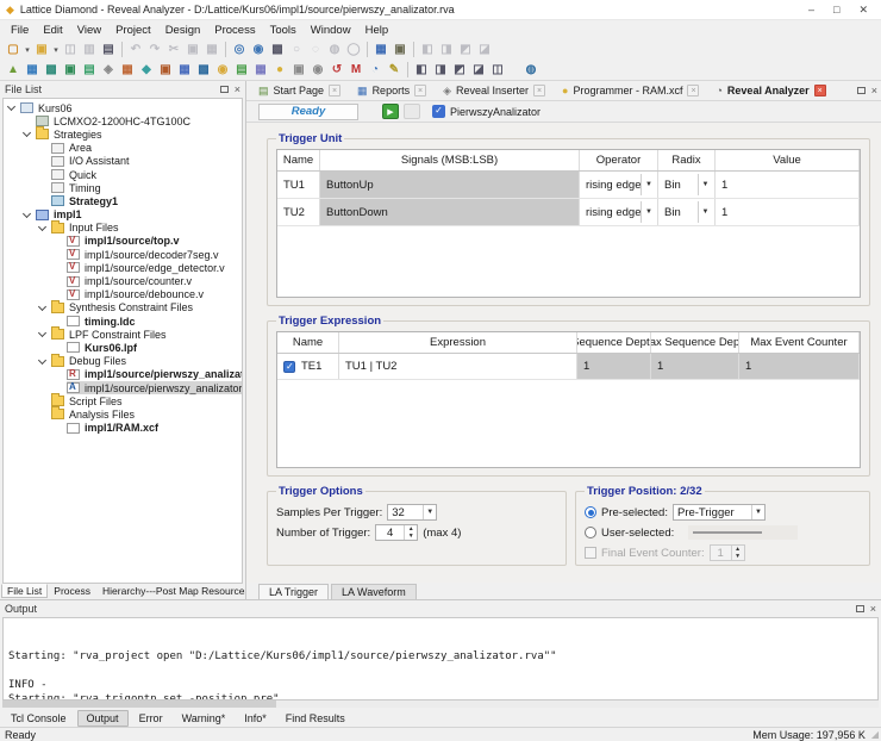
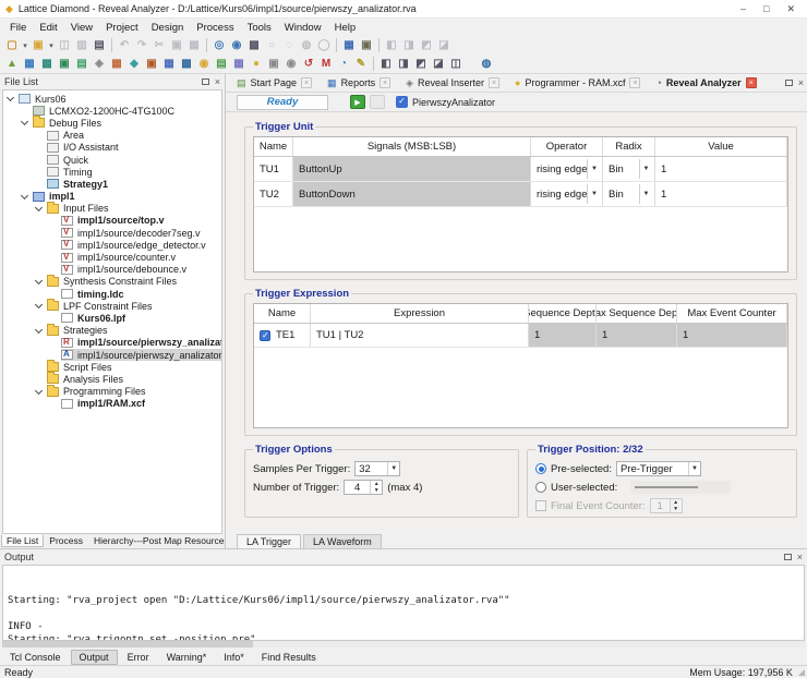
  ◆
  Lattice Diamond - Reveal Analyzer - D:/Lattice/Kurs06/impl1/source/pierwszy_analizator.rva
  –
  □
  ✕
  File
  Edit
  View
  Project
  Design
  Process
  Tools
  Window
  Help
  ▢
  ▣
  ◫
  ▥
  ▤
  ↶
  ↷
  ✂
  ▣
  ▦
  ◎
  ◉
  ▩
  ○
  ◍
  ◯
  ▦
  ▣
  ◧
  ◨
  ◩
  ◪
  ▲
  ▦
  ▩
  ▣
  ▤
  ◈
  ▦
  ◆
  ▣
  ▦
  ▩
  ◉
  ▤
  ▦
  ●
  ▣
  ◉
  ↺
  M
  ◔
  ✎
  ◧
  ◨
  ◩
  ◪
  ◫
  ◍
  File List
  ×
  Kurs06
  LCMXO2-1200HC-4TG100C
- Strategies
+ Debug Files
  Area
  I/O Assistant
  Quick
  Timing
  Strategy1
  impl1
  Input Files
  impl1/source/top.v
  impl1/source/decoder7seg.v
  impl1/source/edge_detector.v
  impl1/source/counter.v
  impl1/source/debounce.v
  Synthesis Constraint Files
  timing.ldc
  LPF Constraint Files
  Kurs06.lpf
- Debug Files
+ Strategies
  impl1/source/pierwszy_analiza
  impl1/source/pierwszy_analizator
  Script Files
  Analysis Files
+ Programming Files
  impl1/RAM.xcf
  File List
  Process
  Hierarchy---Post Map Resource
  ▤
  Start Page
  ▦
  Reports
  ◈
  Reveal Inserter
  ●
  Programmer - RAM.xcf
  ◔
  Reveal Analyzer
  ×
  Ready
  ✓
  PierwszyAnalizator
  Trigger Unit
  Name
  Signals (MSB:LSB)
  Operator
  Radix
  Value
  TU1
  ButtonUp
  rising edge
  Bin
  1
  TU2
  ButtonDown
  rising edge
  Bin
  1
  Trigger Expression
  Name
  Expression
  equence Dept
  ax Sequence Dep
  Max Event Counter
  TE1
  TU1 | TU2
  1
  1
  1
  Trigger Options
  Samples Per Trigger:
  32
  Number of Trigger:
  4
  (max 4)
  Trigger Position: 2/32
  Pre-selected:
  Pre-Trigger
  User-selected:
  Final Event Counter:
  1
  LA Trigger
  LA Waveform
  Output
  ×
  Starting: "rva_project open "D:/Lattice/Kurs06/impl1/source/pierwszy_analizator.rva""
  INFO -
  Tcl Console
  Output
  Error
  Warning*
  Info*
  Find Results
  Ready
  Mem Usage: 197,956 K
  ◢
